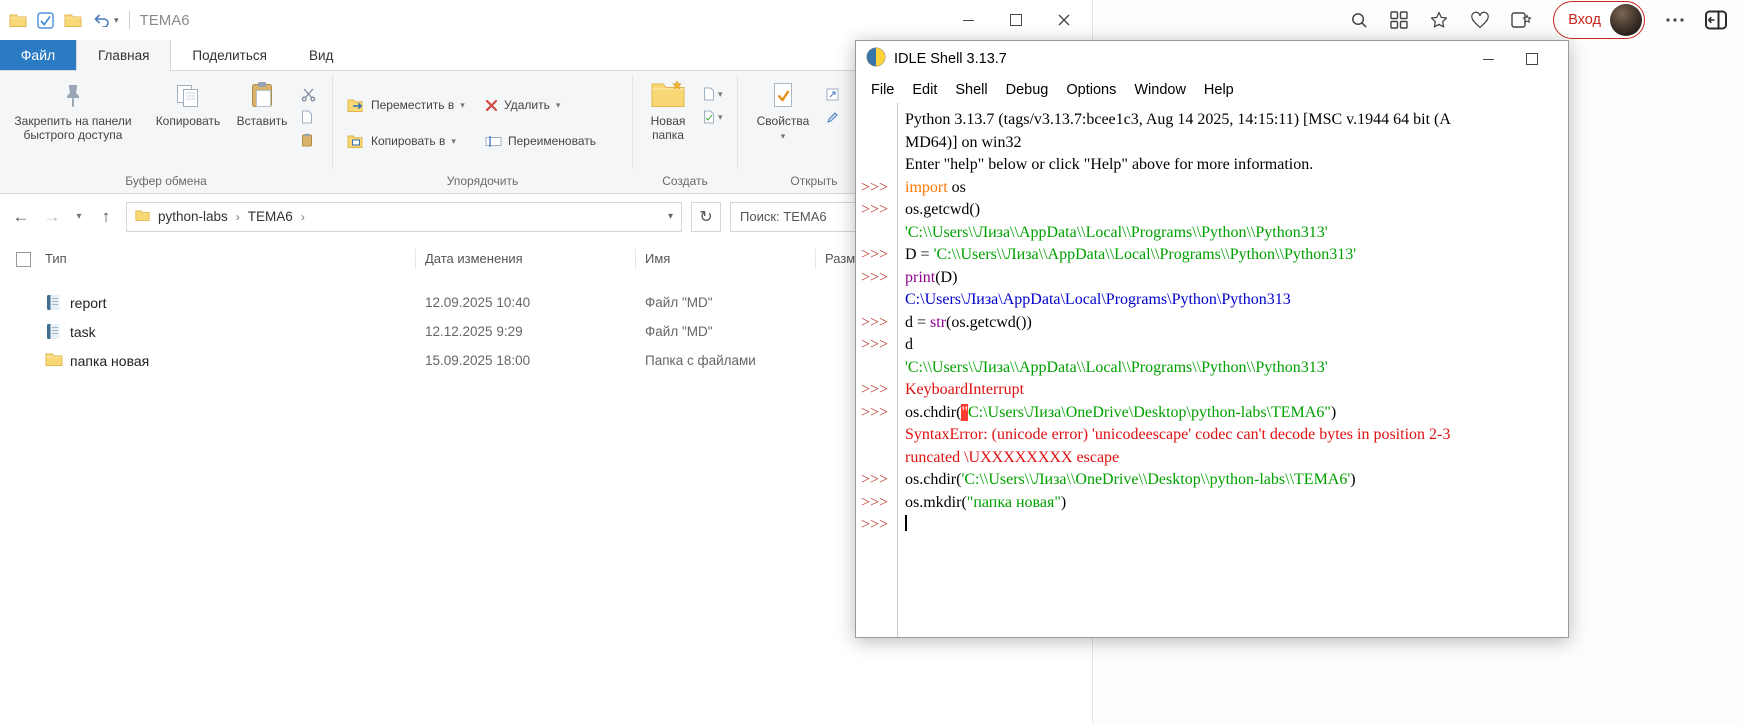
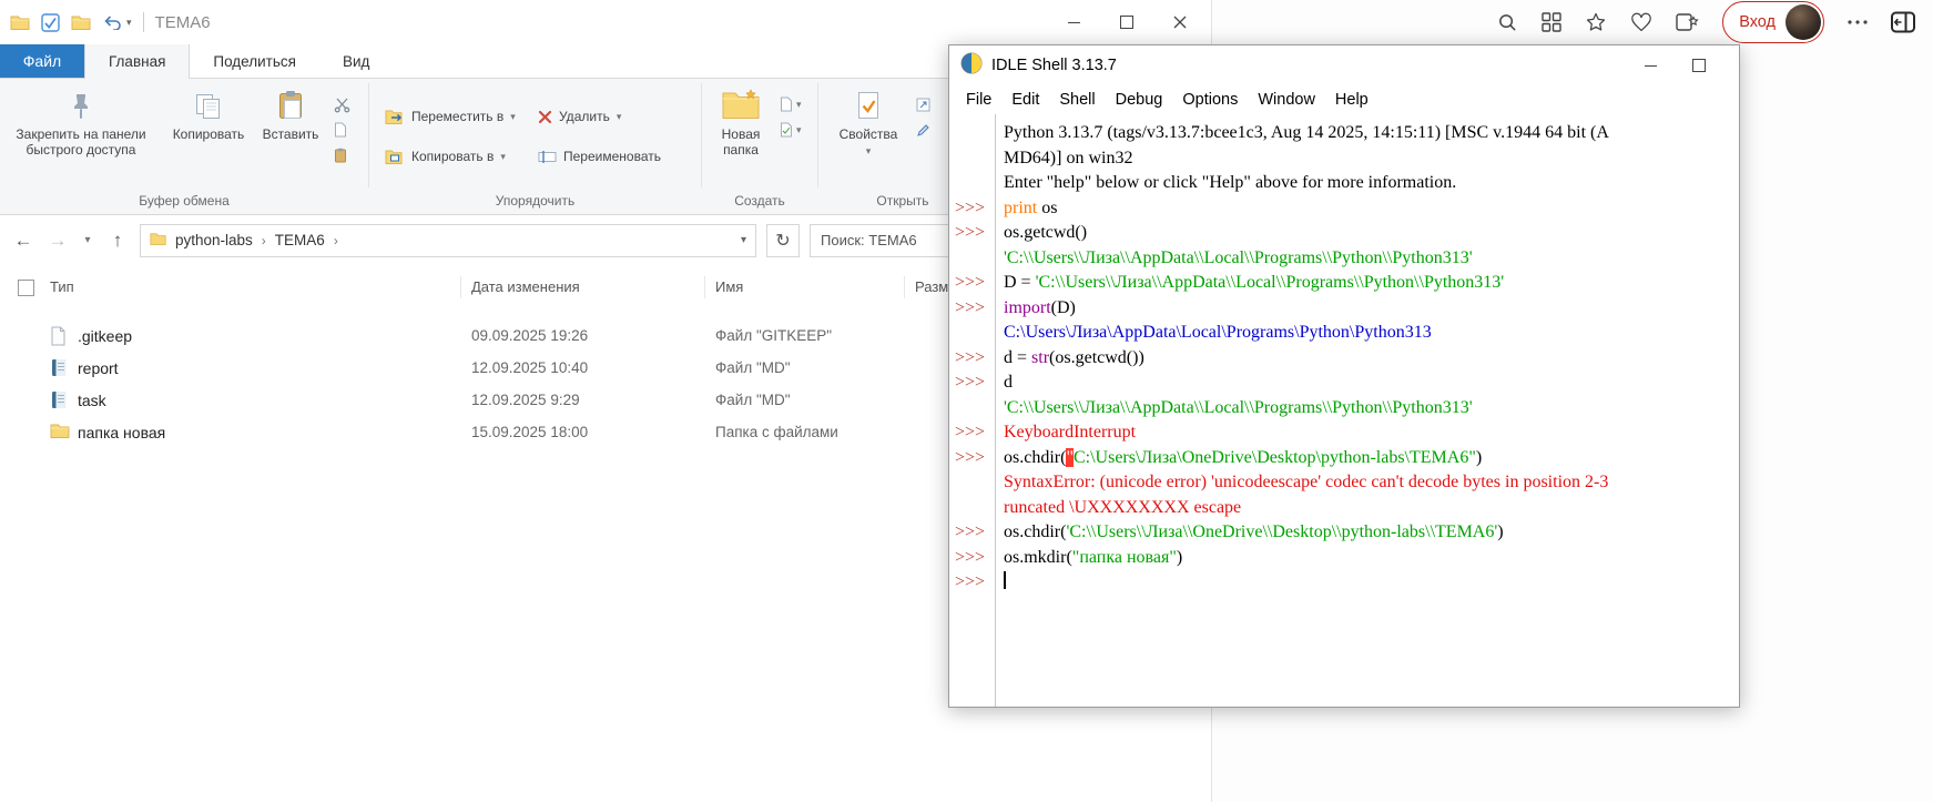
  Вход
  ▾
  ТЕМА6
  Файл
  Главная
  Поделиться
  Вид
  Закрепить на панели
  быстрого доступа
  Копировать
  Вставить
  Буфер обмена
  Переместить в
  ▾
  Удалить
  ▾
  Копировать в
  ▾
  Переименовать
  Упорядочить
  Новая
  папка
  ▾
  ▾
  Создать
  Свойства
  ▾
  Открыть
  ←
  →
  ▾
  ↑
  python-labs
  ›
  ТЕМА6
  ›
  ▾
  ↻
  Поиск: ТЕМА6
  Тип
  Дата изменения
  Имя
+ .gitkeep
+ 09.09.2025 19:26
+ Файл "GITKEEP"
  report
  12.09.2025 10:40
  Файл "MD"
  task
- 12.12.2025 9:29
+ 12.09.2025 9:29
  Файл "MD"
  папка новая
  15.09.2025 18:00
  Папка с файлами
  IDLE Shell 3.13.7
  File
  Edit
  Shell
  Debug
  Options
  Window
  Help
  Python 3.13.7 (tags/v3.13.7:bcee1c3, Aug 14 2025, 14:15:11) [MSC v.1944 64 bit (A
  MD64)] on win32
  Enter "help" below or click "Help" above for more information.
  >>>
- import os
+ print os
  >>>
  os.getcwd()
  'C:\\Users\\Лиза\\AppData\\Local\\Programs\\Python\\Python313'
  >>>
  D = 'C:\\Users\\Лиза\\AppData\\Local\\Programs\\Python\\Python313'
  >>>
- print(D)
+ import(D)
  C:\Users\Лиза\AppData\Local\Programs\Python\Python313
  >>>
  d = str(os.getcwd())
  >>>
  d
  'C:\\Users\\Лиза\\AppData\\Local\\Programs\\Python\\Python313'
  >>>
  KeyboardInterrupt
  >>>
  os.chdir("C:\Users\Лиза\OneDrive\Desktop\python-labs\TEMA6")
  SyntaxError: (unicode error) 'unicodeescape' codec can't decode bytes in position 2-3
  runcated \UXXXXXXXX escape
  >>>
  os.chdir('C:\\Users\\Лиза\\OneDrive\\Desktop\\python-labs\\TEMA6')
  >>>
  os.mkdir("папка новая")
  >>>
